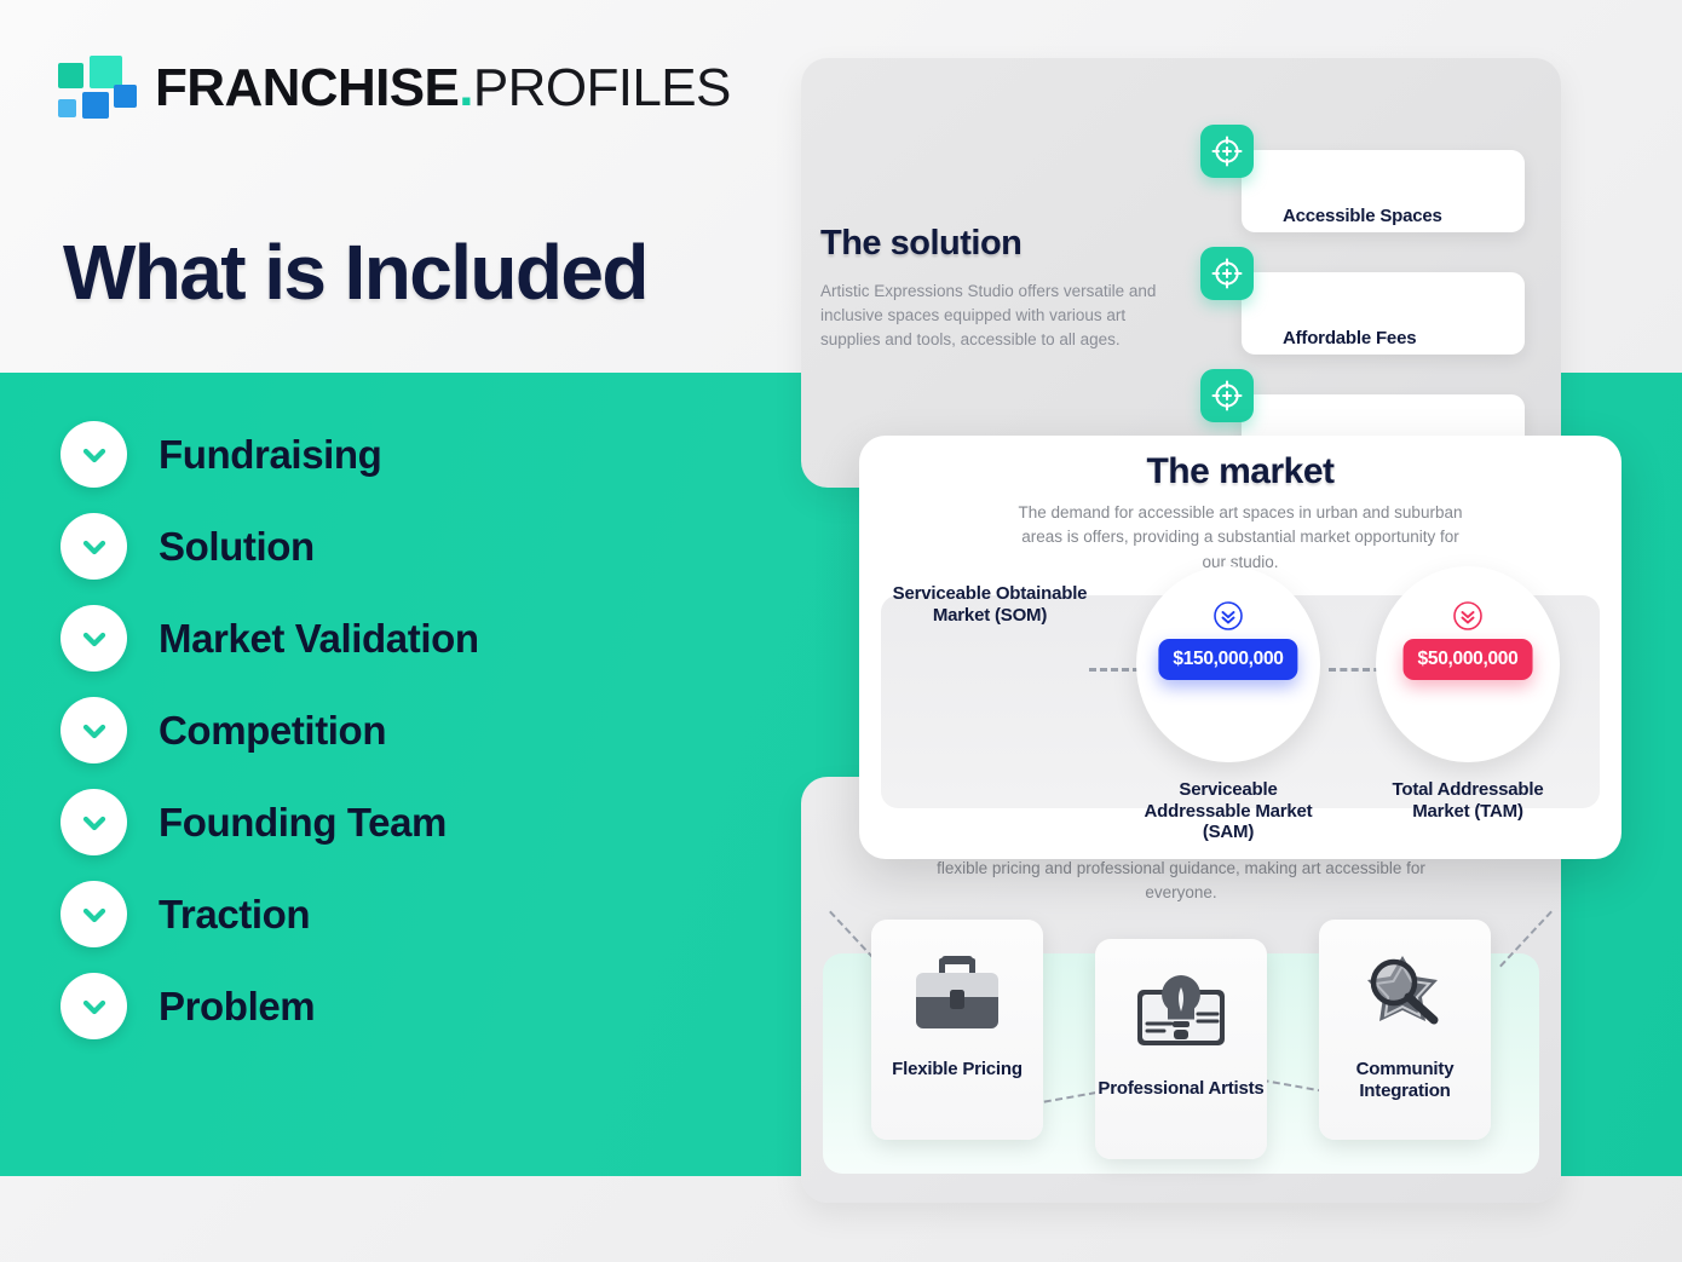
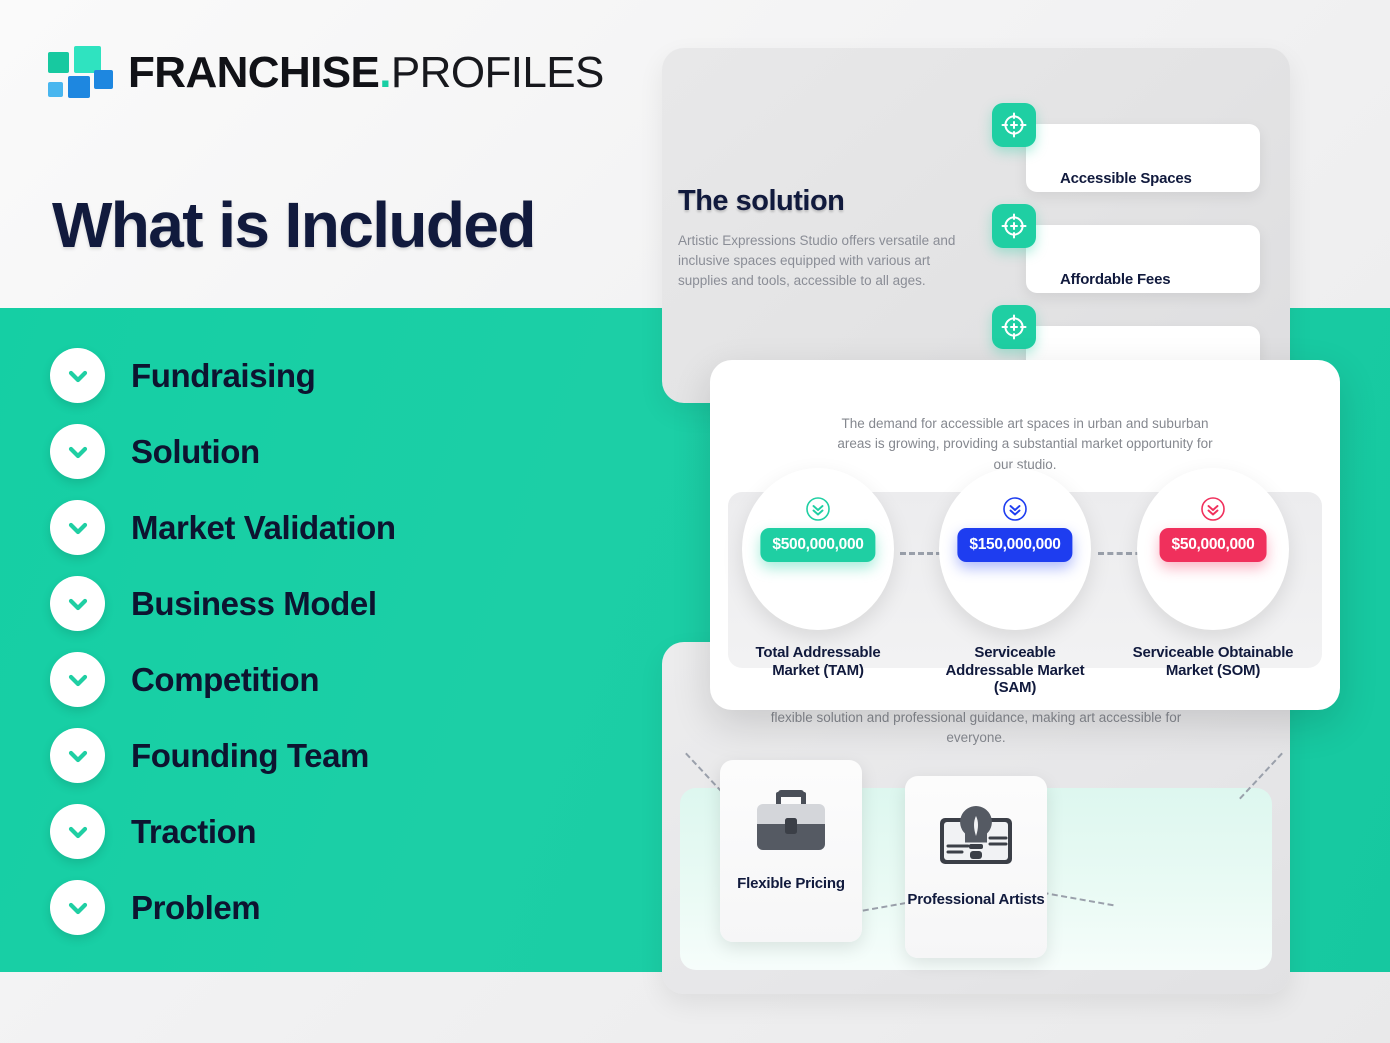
  FRANCHISE.PROFILES
  What is Included
  Fundraising
  Solution
  Market Validation
+ Business Model
  Competition
  Founding Team
  Traction
  Problem
  The solution
  Artistic Expressions Studio offers versatile and inclusive spaces equipped with various art supplies and tools, accessible to all ages.
  Accessible Spaces
  Affordable Fees
- flexible pricing and professional guidance, making art accessible for everyone.
+ flexible solution and professional guidance, making art accessible for everyone.
  Flexible Pricing
  Professional Artists
- Community Integration
- The market
- The demand for accessible art spaces in urban and suburban areas is offers, providing a substantial market opportunity for our studio.
+ The demand for accessible art spaces in urban and suburban areas is growing, providing a substantial market opportunity for our studio.
+ $500,000,000
- Serviceable Obtainable Market (SOM)
+ Total Addressable Market (TAM)
  $150,000,000
  Serviceable Addressable Market (SAM)
  $50,000,000
- Total Addressable Market (TAM)
+ Serviceable Obtainable Market (SOM)
